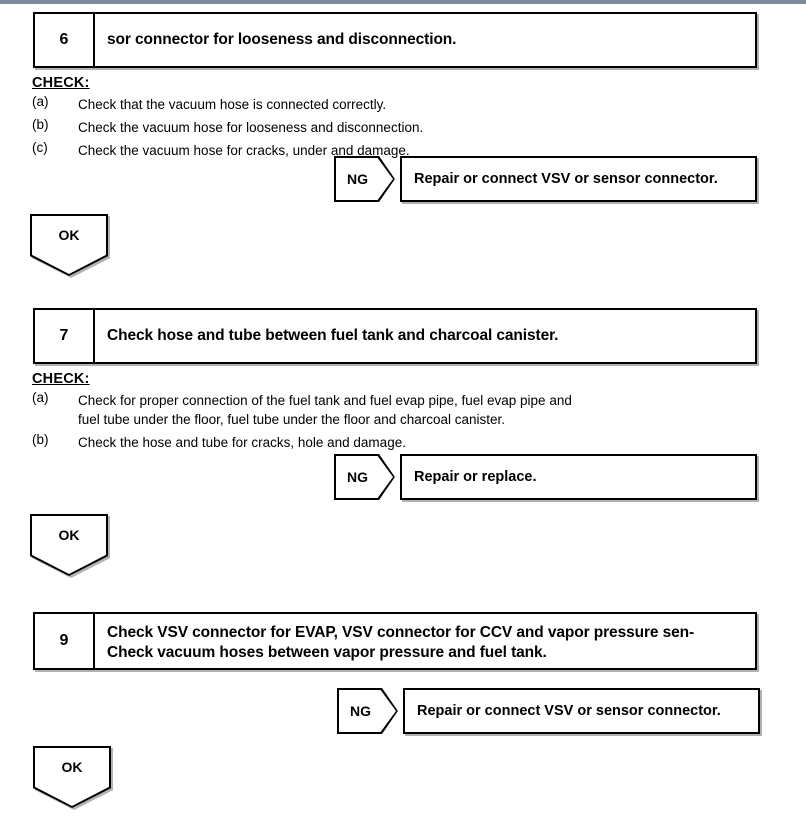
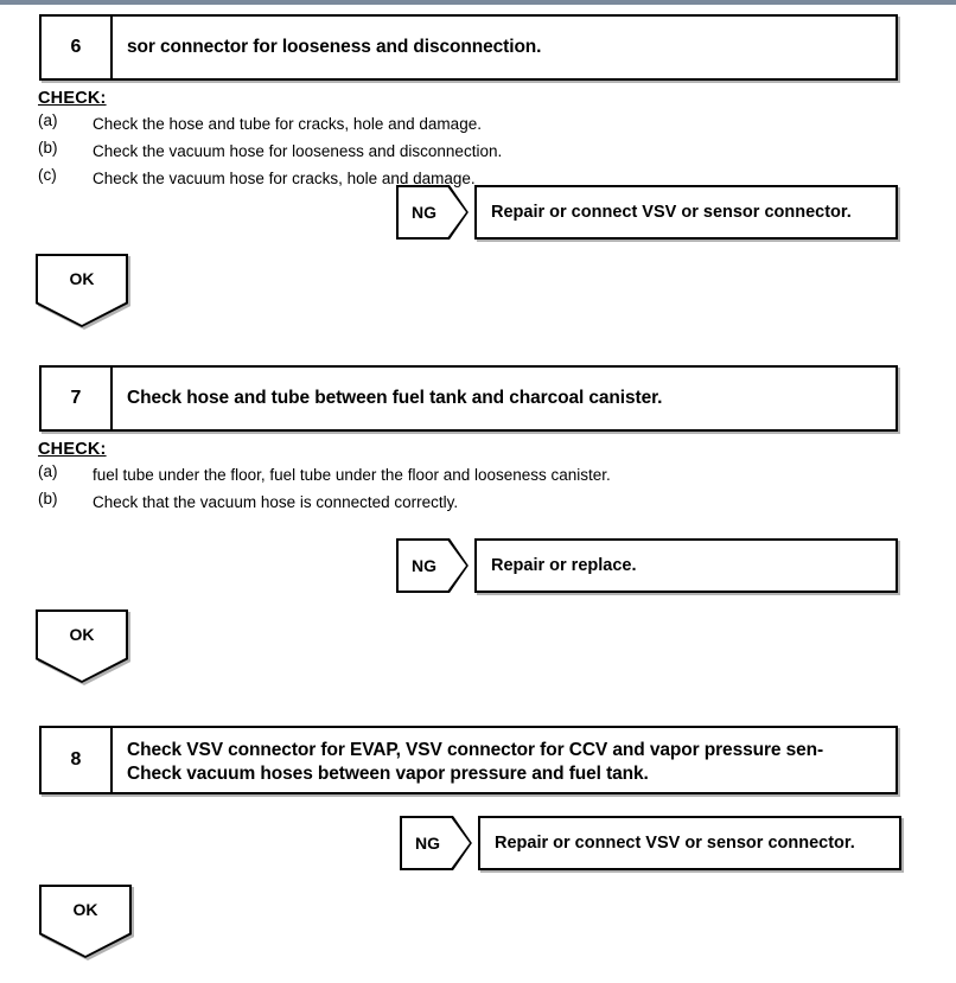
  6
  sor connector for looseness and disconnection.
  CHECK:
  (a)
- Check that the vacuum hose is connected correctly.
+ Check the hose and tube for cracks, hole and damage.
  (b)
  Check the vacuum hose for looseness and disconnection.
  (c)
- Check the vacuum hose for cracks, under and damage.
+ Check the vacuum hose for cracks, hole and damage.
  NG
  Repair or connect VSV or sensor connector.
  OK
  7
  Check hose and tube between fuel tank and charcoal canister.
  CHECK:
  (a)
- Check for proper connection of the fuel tank and fuel evap pipe, fuel evap pipe and
- fuel tube under the floor, fuel tube under the floor and charcoal canister.
+ fuel tube under the floor, fuel tube under the floor and looseness canister.
  (b)
- Check the hose and tube for cracks, hole and damage.
+ Check that the vacuum hose is connected correctly.
  NG
  Repair or replace.
  OK
- 9
+ 8
  Check VSV connector for EVAP, VSV connector for CCV and vapor pressure sen-
  Check vacuum hoses between vapor pressure and fuel tank.
  NG
  Repair or connect VSV or sensor connector.
  OK
